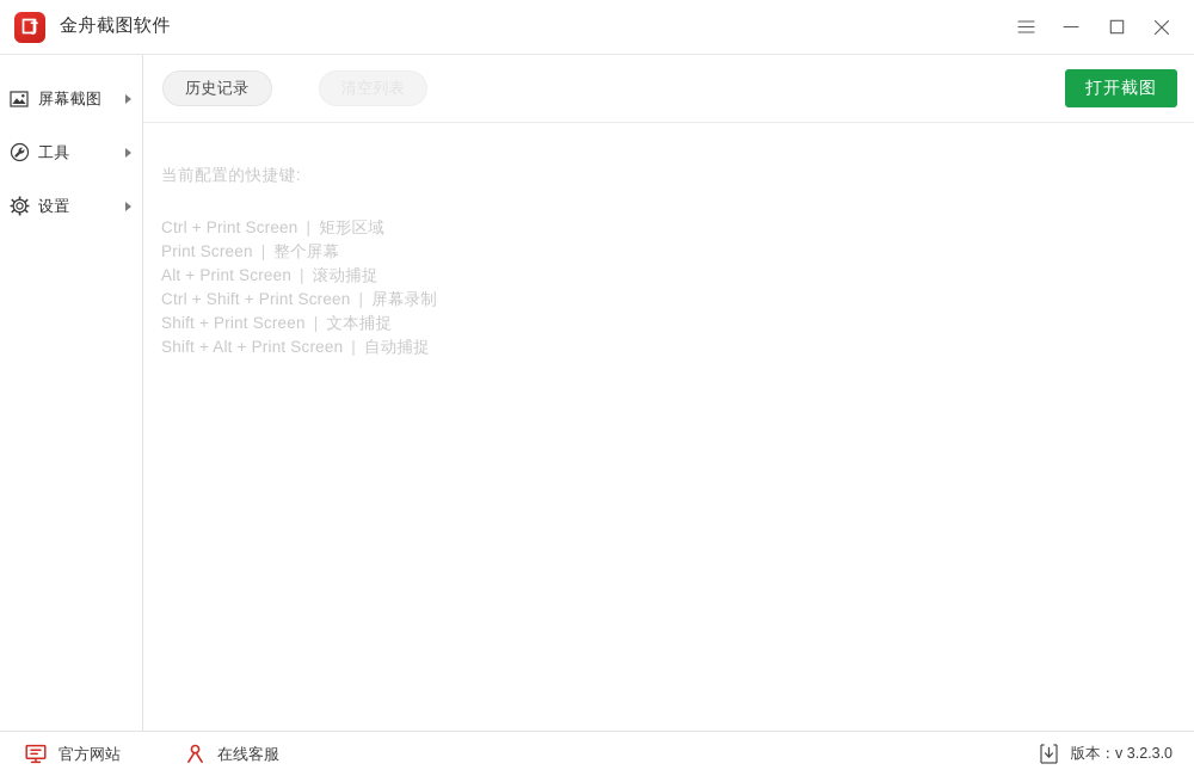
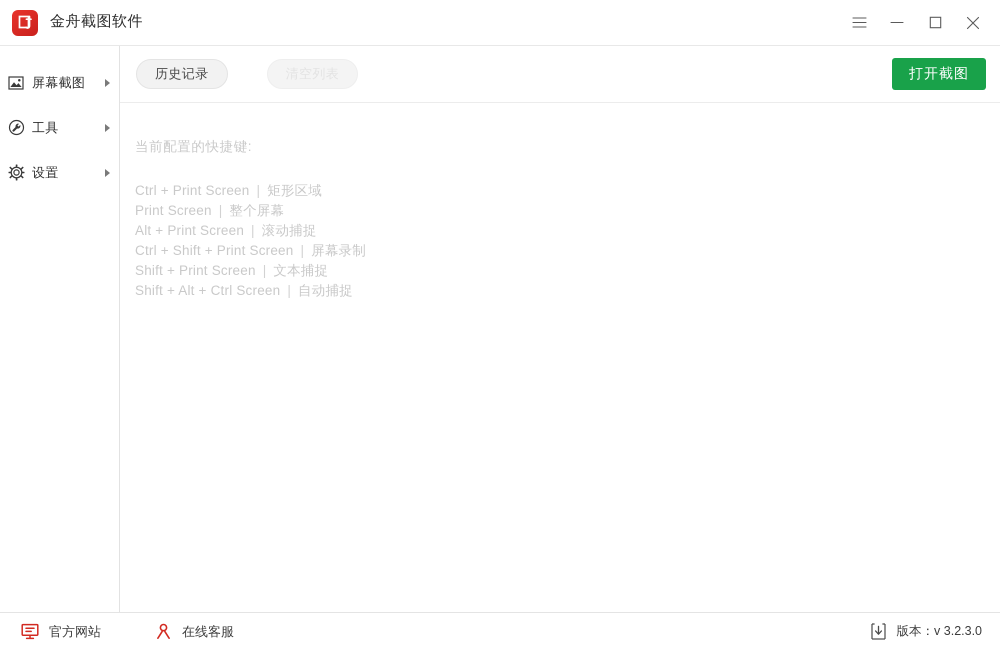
  金舟截图软件
  屏幕截图
  工具
  设置
  历史记录
  打开截图
  当前配置的快捷键:
  Ctrl + Print Screen | 矩形区域
  Print Screen | 整个屏幕
  Alt + Print Screen | 滚动捕捉
  Ctrl + Shift + Print Screen | 屏幕录制
  Shift + Print Screen | 文本捕捉
- Shift + Alt + Print Screen | 自动捕捉
+ Shift + Alt + Ctrl Screen | 自动捕捉
  官方网站
  在线客服
  版本：v 3.2.3.0
